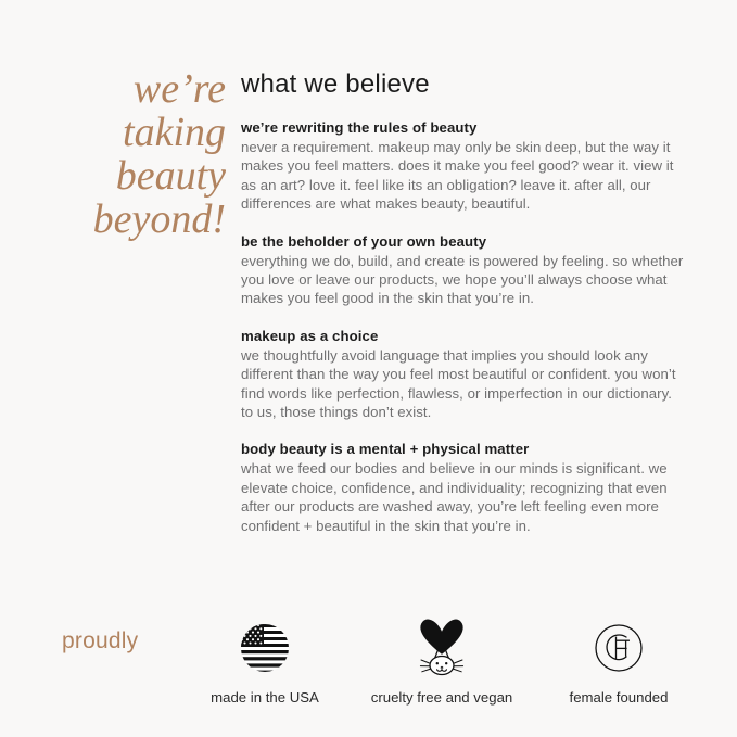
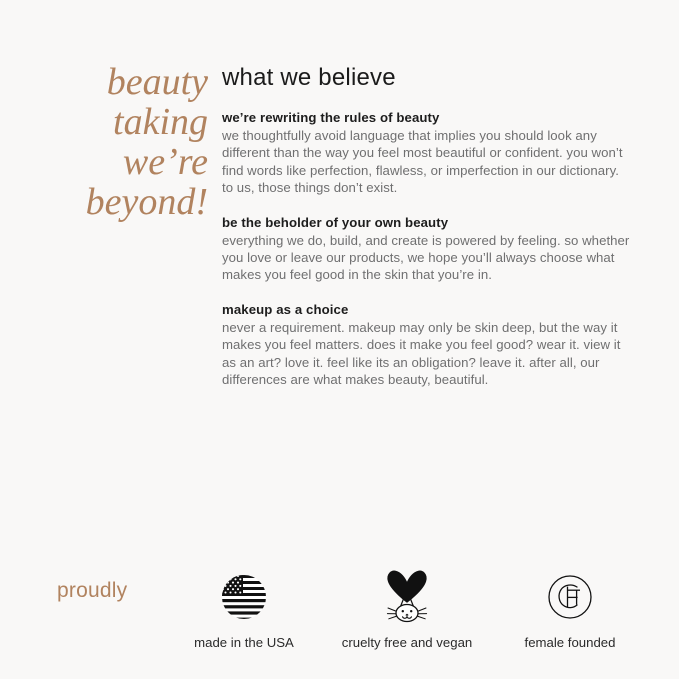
- we’re
+ beauty
  taking
- beauty
+ we’re
  beyond!
  what we believe
  we’re rewriting the rules of beauty
- never a requirement. makeup may only be skin deep, but the way it makes you feel matters. does it make you feel good? wear it. view it as an art? love it. feel like its an obligation? leave it. after all, our differences are what makes beauty, beautiful.
+ we thoughtfully avoid language that implies you should look any different than the way you feel most beautiful or confident. you won’t find words like perfection, flawless, or imperfection in our dictionary. to us, those things don’t exist.
  be the beholder of your own beauty
  everything we do, build, and create is powered by feeling. so whether you love or leave our products, we hope you’ll always choose what makes you feel good in the skin that you’re in.
  makeup as a choice
- we thoughtfully avoid language that implies you should look any different than the way you feel most beautiful or confident. you won’t find words like perfection, flawless, or imperfection in our dictionary. to us, those things don’t exist.
+ never a requirement. makeup may only be skin deep, but the way it makes you feel matters. does it make you feel good? wear it. view it as an art? love it. feel like its an obligation? leave it. after all, our differences are what makes beauty, beautiful.
- body beauty is a mental + physical matter
- what we feed our bodies and believe in our minds is significant. we elevate choice, confidence, and individuality; recognizing that even after our products are washed away, you’re left feeling even more confident + beautiful in the skin that you’re in.
  proudly
  made in the USA
  cruelty free and vegan
  female founded
